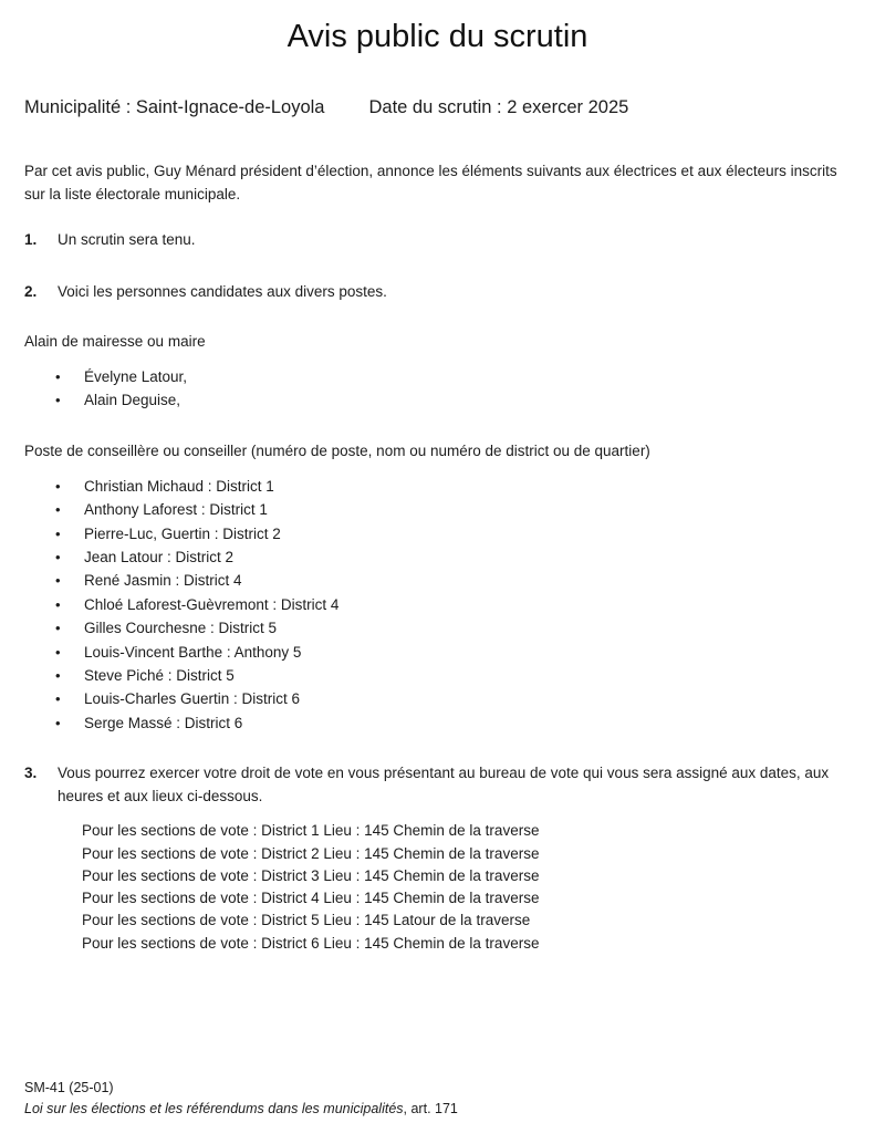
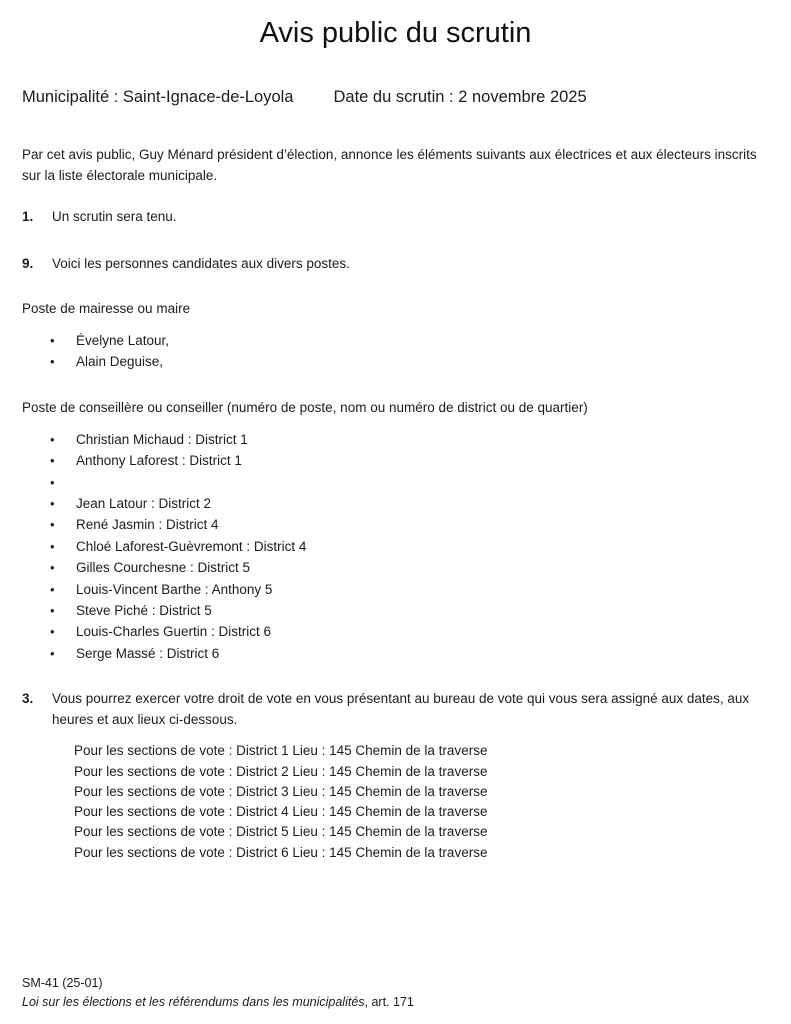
  Avis public du scrutin
  Municipalité : Saint-Ignace-de-Loyola
- Date du scrutin : 2 exercer 2025
+ Date du scrutin : 2 novembre 2025
  Par cet avis public, Guy Ménard président d’élection, annonce les éléments suivants aux électrices et aux électeurs inscrits sur la liste électorale municipale.
  1.
  Un scrutin sera tenu.
- 2.
+ 9.
  Voici les personnes candidates aux divers postes.
- Alain de mairesse ou maire
+ Poste de mairesse ou maire
  •
  Évelyne Latour,
  •
  Alain Deguise,
  Poste de conseillère ou conseiller (numéro de poste, nom ou numéro de district ou de quartier)
  •
  Christian Michaud : District 1
  •
  Anthony Laforest : District 1
  •
- Pierre-Luc, Guertin : District 2
  •
  Jean Latour : District 2
  •
  René Jasmin : District 4
  •
  Chloé Laforest-Guèvremont : District 4
  •
  Gilles Courchesne : District 5
  •
  Louis-Vincent Barthe : Anthony 5
  •
  Steve Piché : District 5
  •
  Louis-Charles Guertin : District 6
  •
  Serge Massé : District 6
  3.
  Vous pourrez exercer votre droit de vote en vous présentant au bureau de vote qui vous sera assigné aux dates, aux heures et aux lieux ci-dessous.
  Pour les sections de vote : District 1 Lieu : 145 Chemin de la traverse
  Pour les sections de vote : District 2 Lieu : 145 Chemin de la traverse
  Pour les sections de vote : District 3 Lieu : 145 Chemin de la traverse
  Pour les sections de vote : District 4 Lieu : 145 Chemin de la traverse
- Pour les sections de vote : District 5 Lieu : 145 Latour de la traverse
+ Pour les sections de vote : District 5 Lieu : 145 Chemin de la traverse
  Pour les sections de vote : District 6 Lieu : 145 Chemin de la traverse
  SM-41 (25-01)
  Loi sur les élections et les référendums dans les municipalités, art. 171
